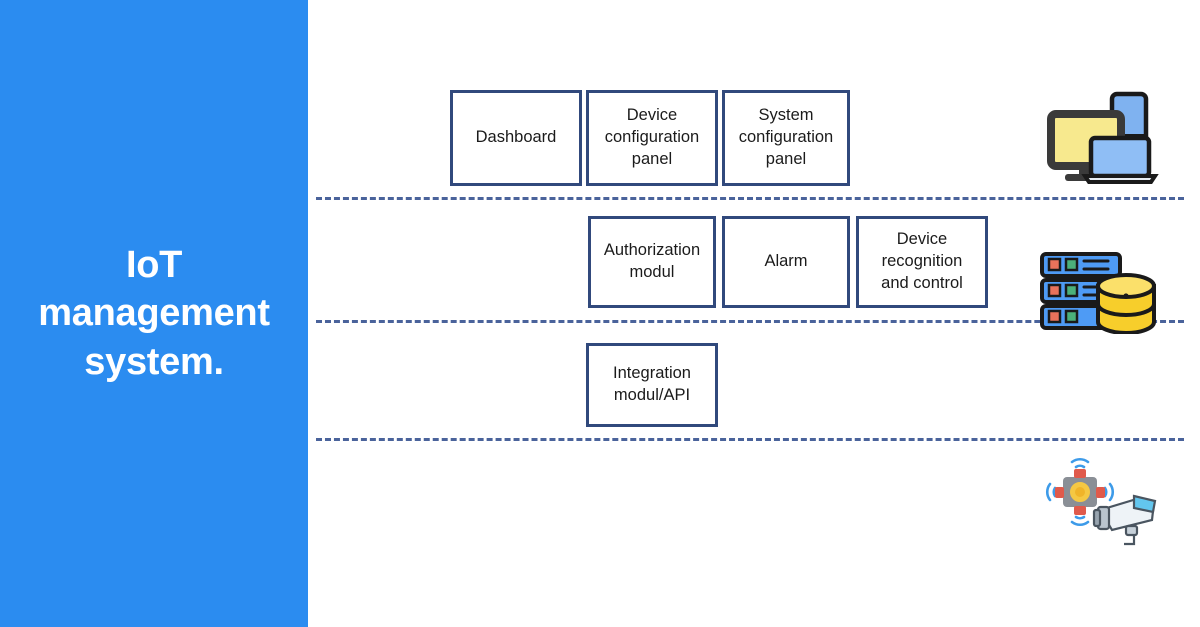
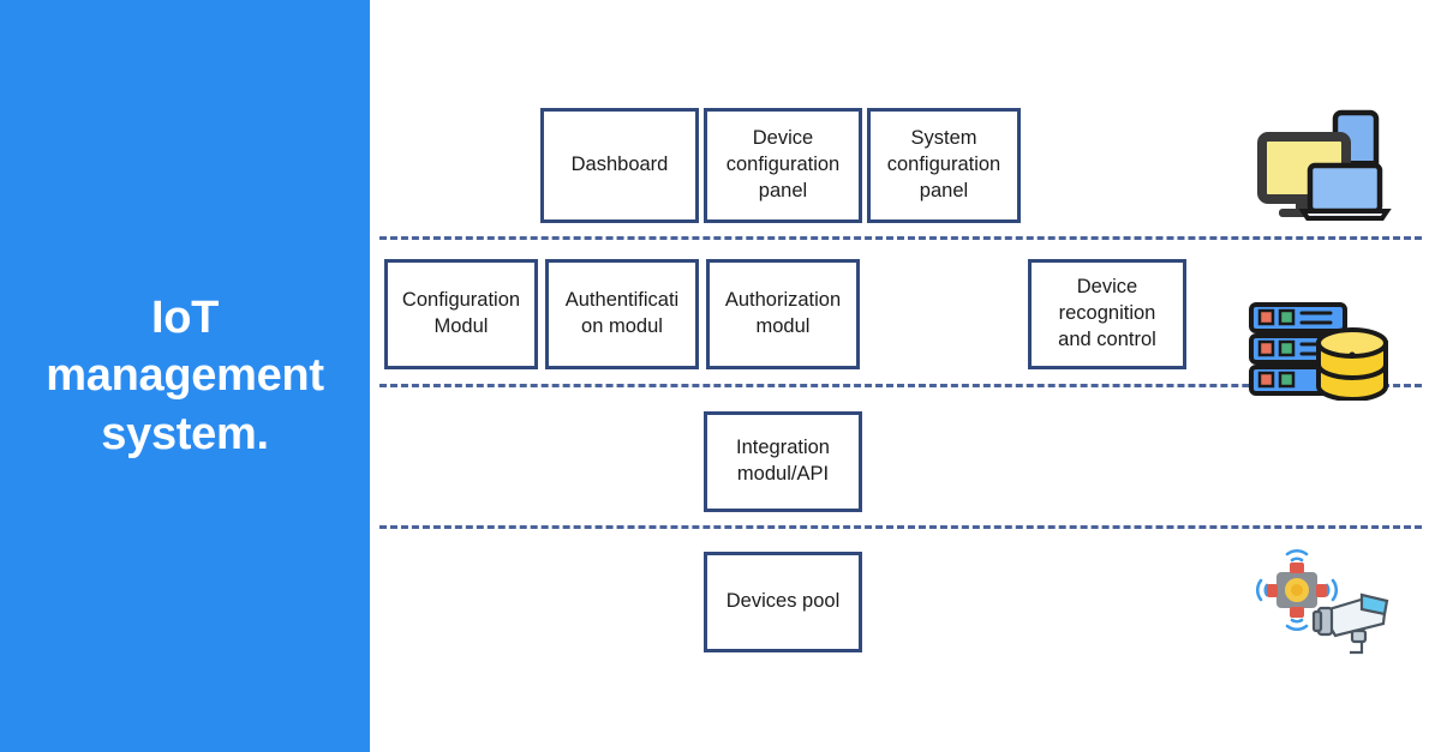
  IoT
  management
  system.
  Dashboard
  Device
  configuration
  panel
  System
  configuration
  panel
+ Configuration
+ Modul
+ Authentificati
+ on modul
  Authorization
  modul
- Alarm
  Device
  recognition
  and control
  Integration
  modul/API
+ Devices pool
